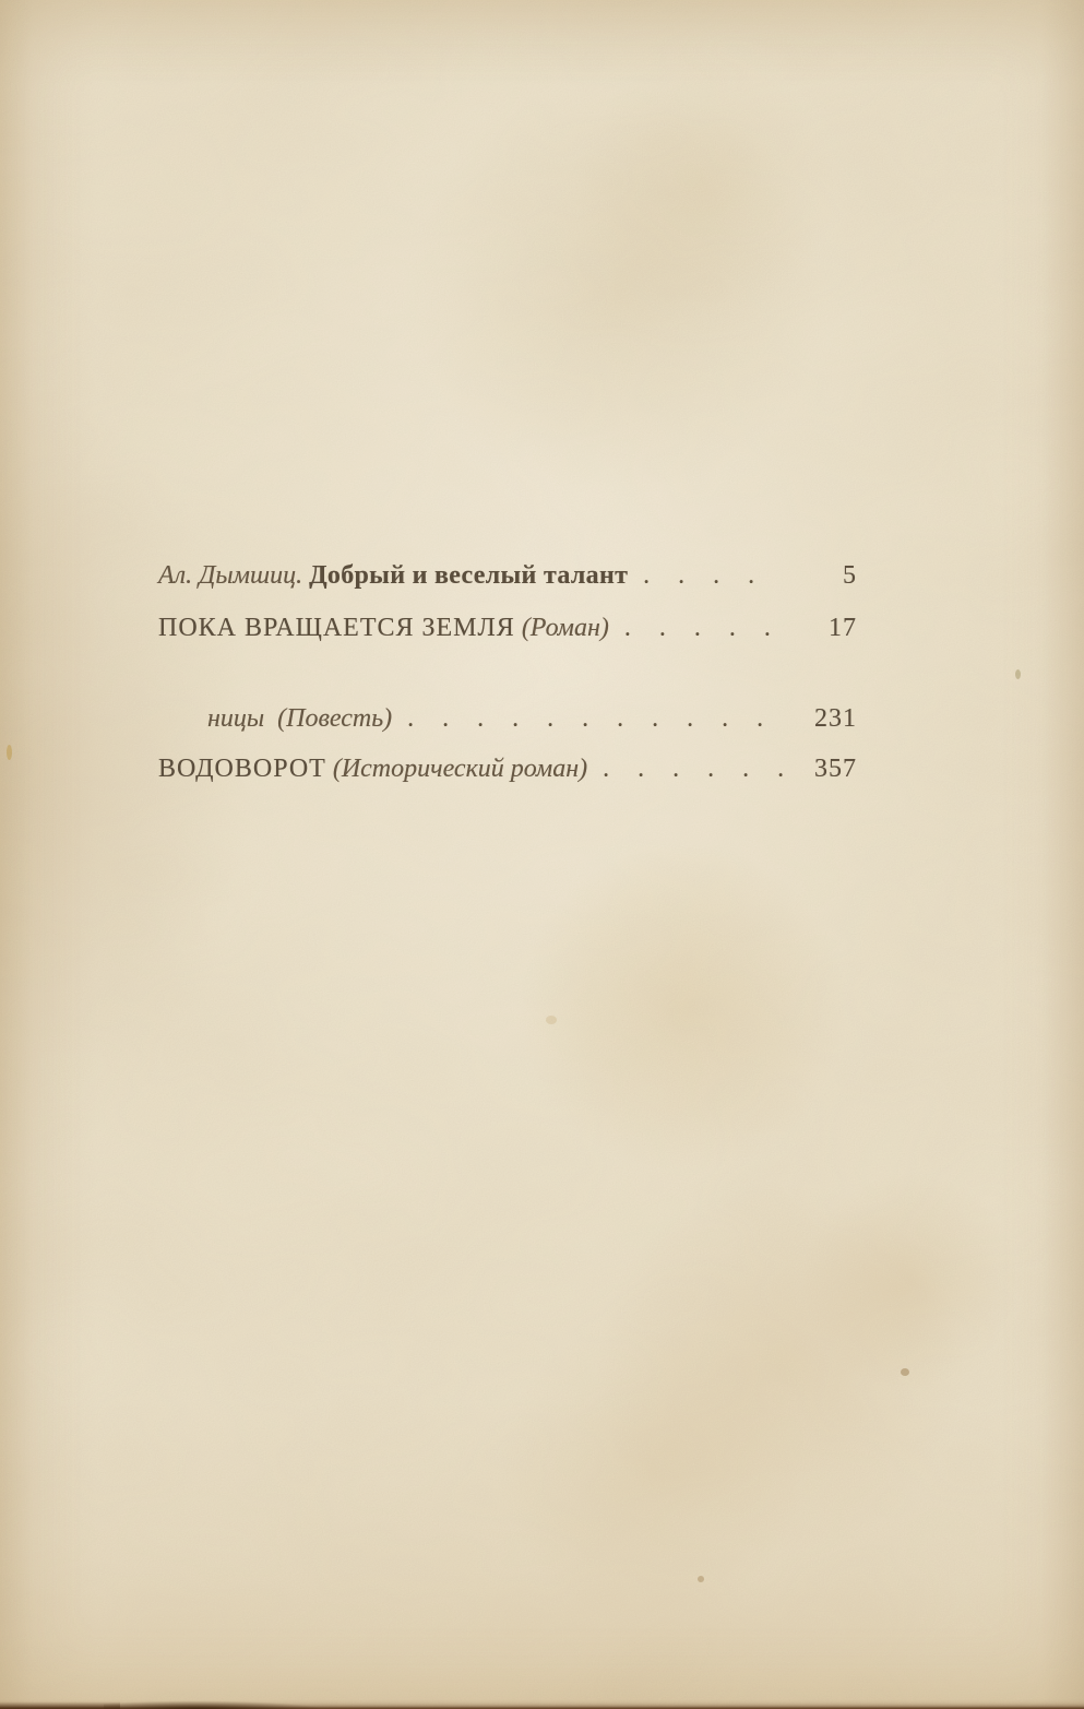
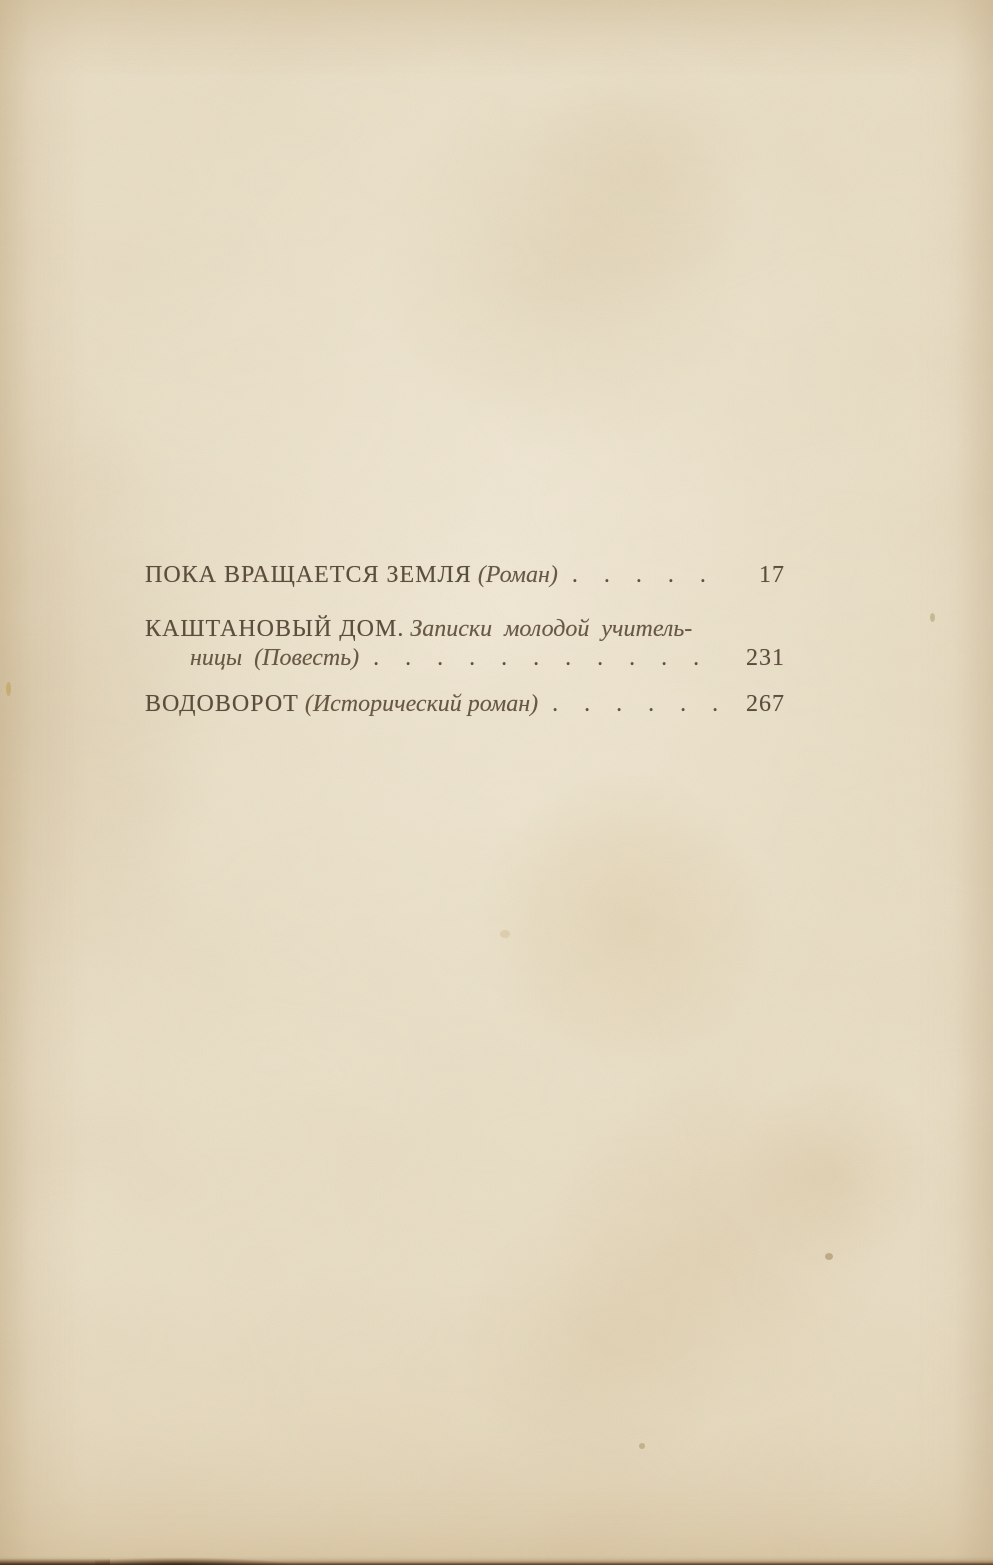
- Ал. Дымшиц. Добрый и веселый талант . . . .
- 5
  ПОКА ВРАЩАЕТСЯ ЗЕМЛЯ (Роман) . . . . .
  17
+ КАШТАНОВЫЙ ДОМ. Записки молодой учитель-
  ницы (Повесть) . . . . . . . . . . .
  231
  ВОДОВОРОТ (Исторический роман) . . . . . .
- 357
+ 267
